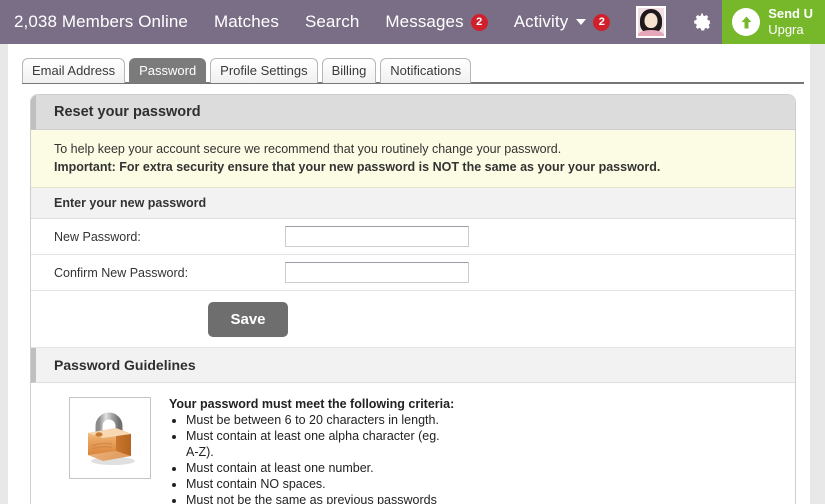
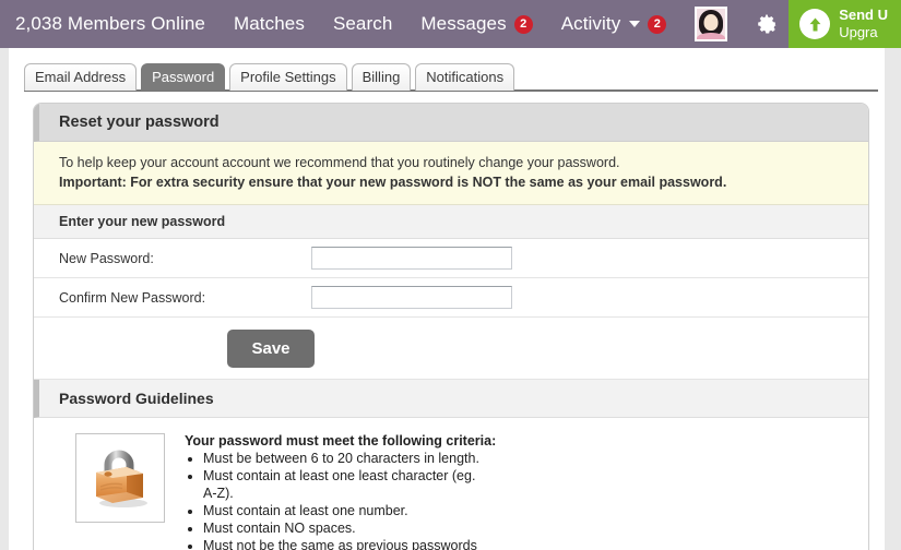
  2,038 Members Online
  Matches
  Search
  Messages
  2
  Activity
  2
  Send U
  Upgra
  Email Address
  Password
  Profile Settings
  Billing
  Notifications
  Reset your password
- To help keep your account secure we recommend that you routinely change your password.
+ To help keep your account account we recommend that you routinely change your password.
- Important: For extra security ensure that your new password is NOT the same as your your password.
+ Important: For extra security ensure that your new password is NOT the same as your email password.
  Enter your new password
  New Password:
  Confirm New Password:
  Save
  Password Guidelines
  Your password must meet the following criteria:
  Must be between 6 to 20 characters in length.
- Must contain at least one alpha character (eg. A-Z).
+ Must contain at least one least character (eg. A-Z).
  Must contain at least one number.
  Must contain NO spaces.
  Must not be the same as previous passwords
